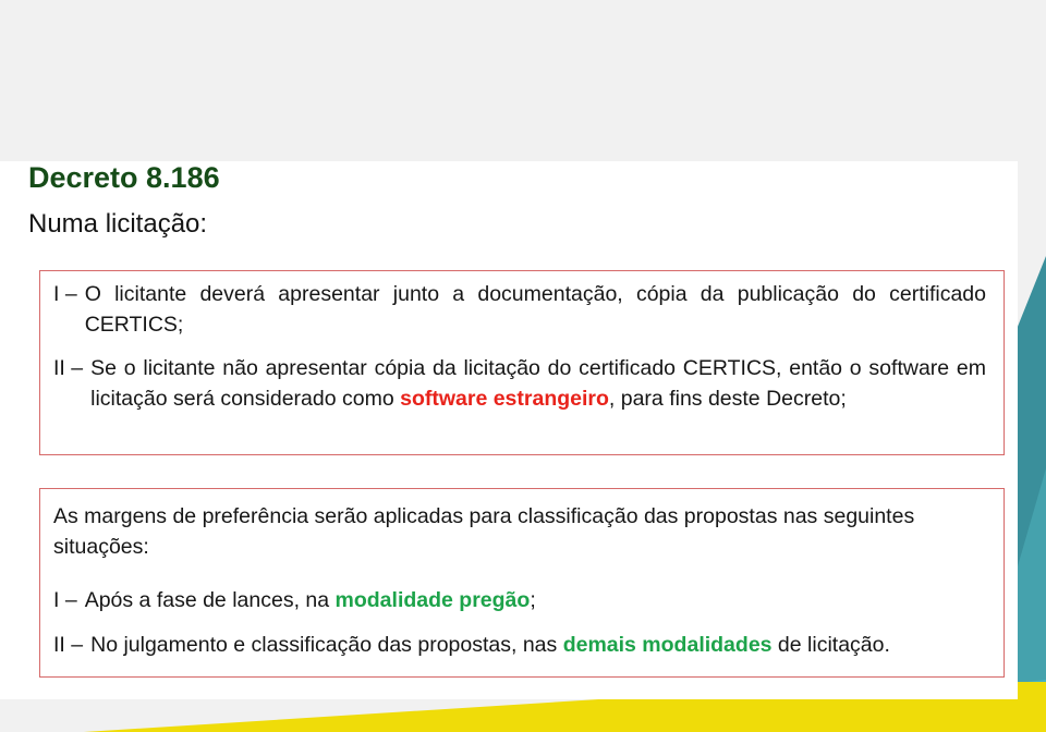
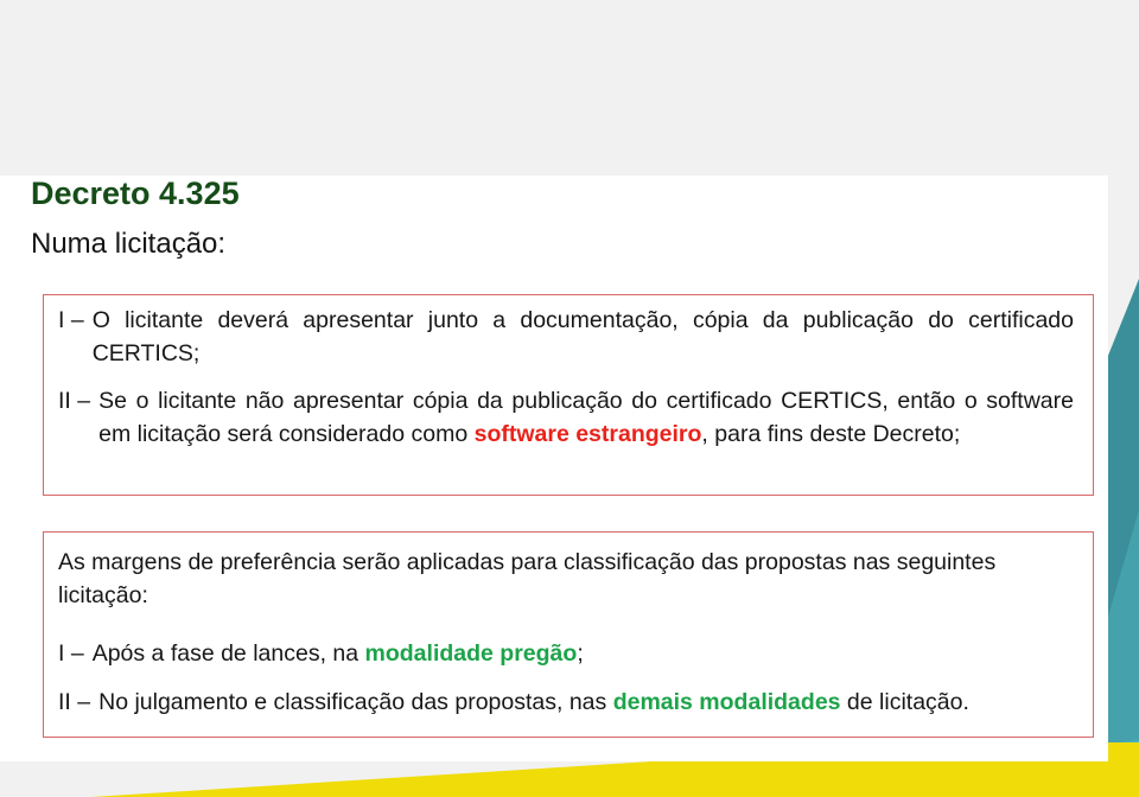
- Decreto 8.186
+ Decreto 4.325
  Numa licitação:
  I –
  O licitante deverá apresentar junto a documentação, cópia da publicação do certificado CERTICS;
  II –
- Se o licitante não apresentar cópia da licitação do certificado CERTICS, então o software em licitação será considerado como software estrangeiro, para fins deste Decreto;
+ Se o licitante não apresentar cópia da publicação do certificado CERTICS, então o software em licitação será considerado como software estrangeiro, para fins deste Decreto;
- As margens de preferência serão aplicadas para classificação das propostas nas seguintes situações:
+ As margens de preferência serão aplicadas para classificação das propostas nas seguintes licitação:
  I –
  Após a fase de lances, na modalidade pregão;
  II –
  No julgamento e classificação das propostas, nas demais modalidades de licitação.
